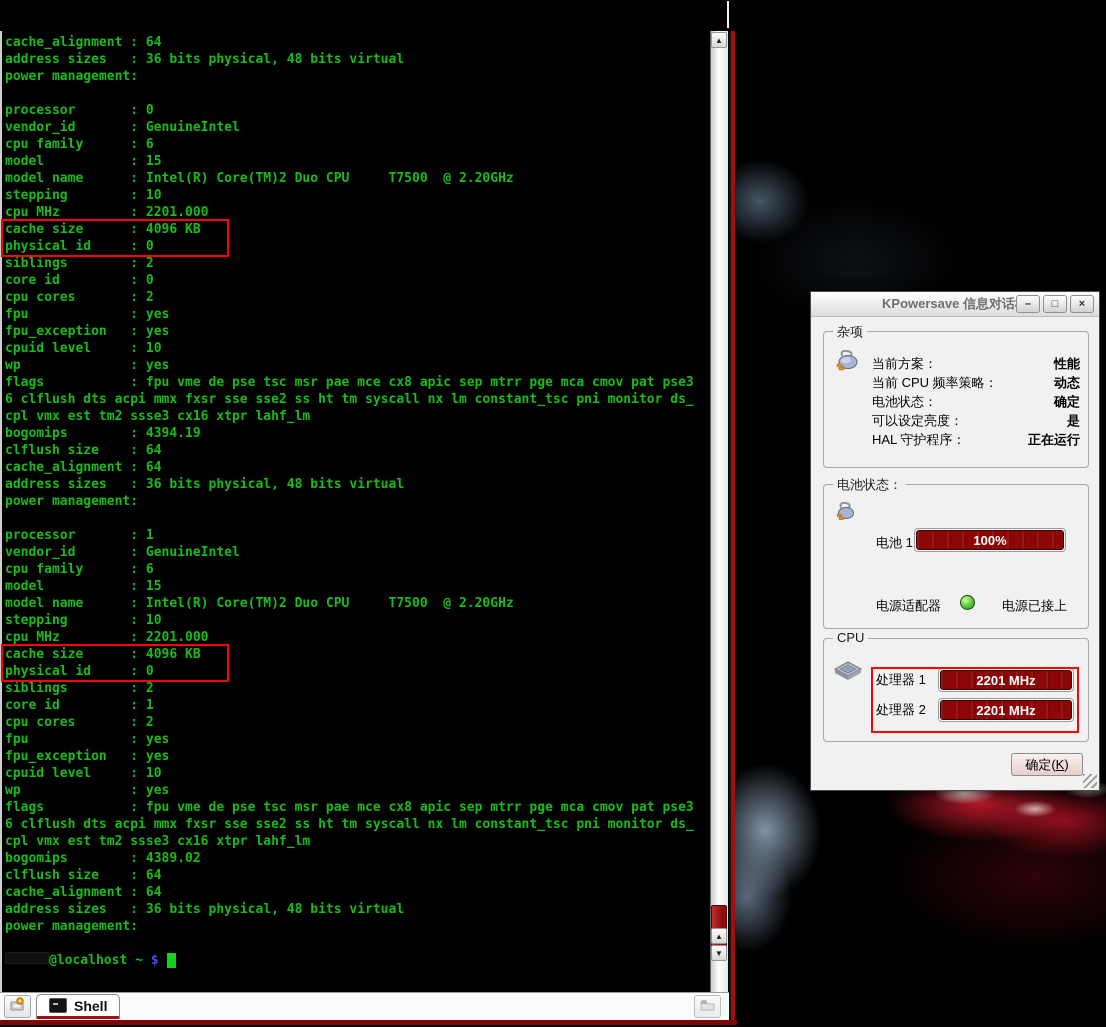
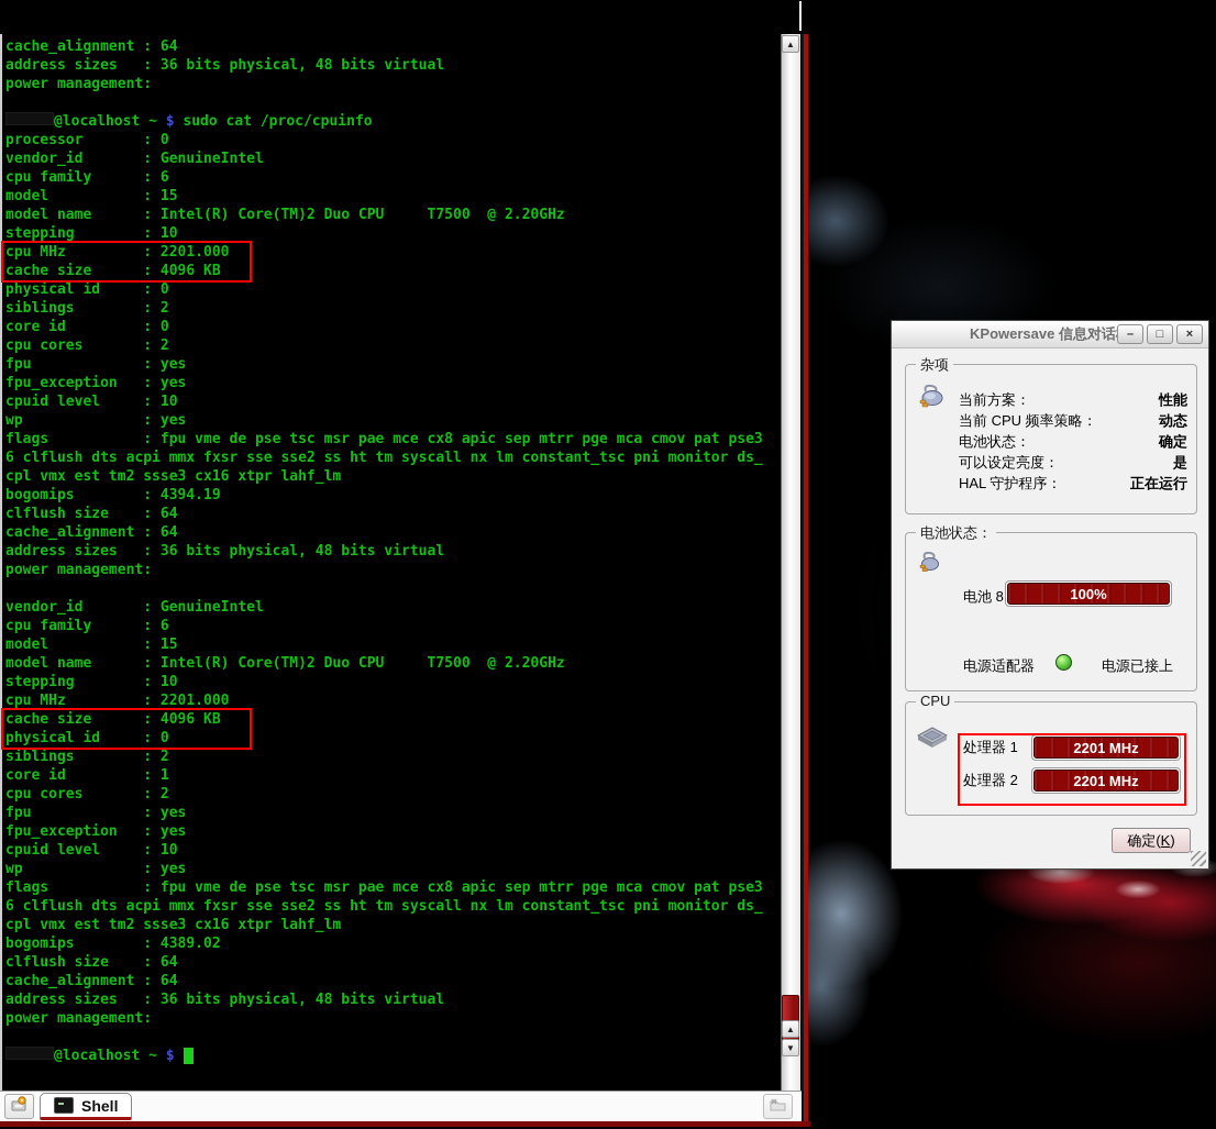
  cache_alignment : 64
  address sizes : 36 bits physical, 48 bits virtual
  power management:
+ @localhost ~ $ sudo cat /proc/cpuinfo
  processor : 0
  vendor_id : GenuineIntel
  cpu family : 6
  model : 15
  model name : Intel(R) Core(TM)2 Duo CPU T7500 @ 2.20GHz
  stepping : 10
  cpu MHz : 2201.000
  cache size : 4096 KB
  physical id : 0
  siblings : 2
  core id : 0
  cpu cores : 2
  fpu : yes
  fpu_exception : yes
  cpuid level : 10
  wp : yes
  flags : fpu vme de pse tsc msr pae mce cx8 apic sep mtrr pge mca cmov pat pse3
  6 clflush dts acpi mmx fxsr sse sse2 ss ht tm syscall nx lm constant_tsc pni monitor ds_
  cpl vmx est tm2 ssse3 cx16 xtpr lahf_lm
  bogomips : 4394.19
  clflush size : 64
  cache_alignment : 64
  address sizes : 36 bits physical, 48 bits virtual
  power management:
- processor : 1
  vendor_id : GenuineIntel
  cpu family : 6
  model : 15
  model name : Intel(R) Core(TM)2 Duo CPU T7500 @ 2.20GHz
  stepping : 10
  cpu MHz : 2201.000
  cache size : 4096 KB
  physical id : 0
  siblings : 2
  core id : 1
  cpu cores : 2
  fpu : yes
  fpu_exception : yes
  cpuid level : 10
  wp : yes
  flags : fpu vme de pse tsc msr pae mce cx8 apic sep mtrr pge mca cmov pat pse3
  6 clflush dts acpi mmx fxsr sse sse2 ss ht tm syscall nx lm constant_tsc pni monitor ds_
  cpl vmx est tm2 ssse3 cx16 xtpr lahf_lm
  bogomips : 4389.02
  clflush size : 64
  cache_alignment : 64
  address sizes : 36 bits physical, 48 bits virtual
  power management:
  @localhost ~ $
  ▲
  ▲
  ▼
  Shell
  KPowersave 信息对话
  –
  □
  ×
  杂项
  当前方案：
  性能
  当前 CPU 频率策略：
  动态
  电池状态：
  确定
  可以设定亮度：
  是
  HAL 守护程序：
  正在运行
  电池状态：
- 电池 1
+ 电池 8
  100%
  电源适配器
  电源已接上
  CPU
  处理器 1
  2201 MHz
  处理器 2
  2201 MHz
  确定(K)
